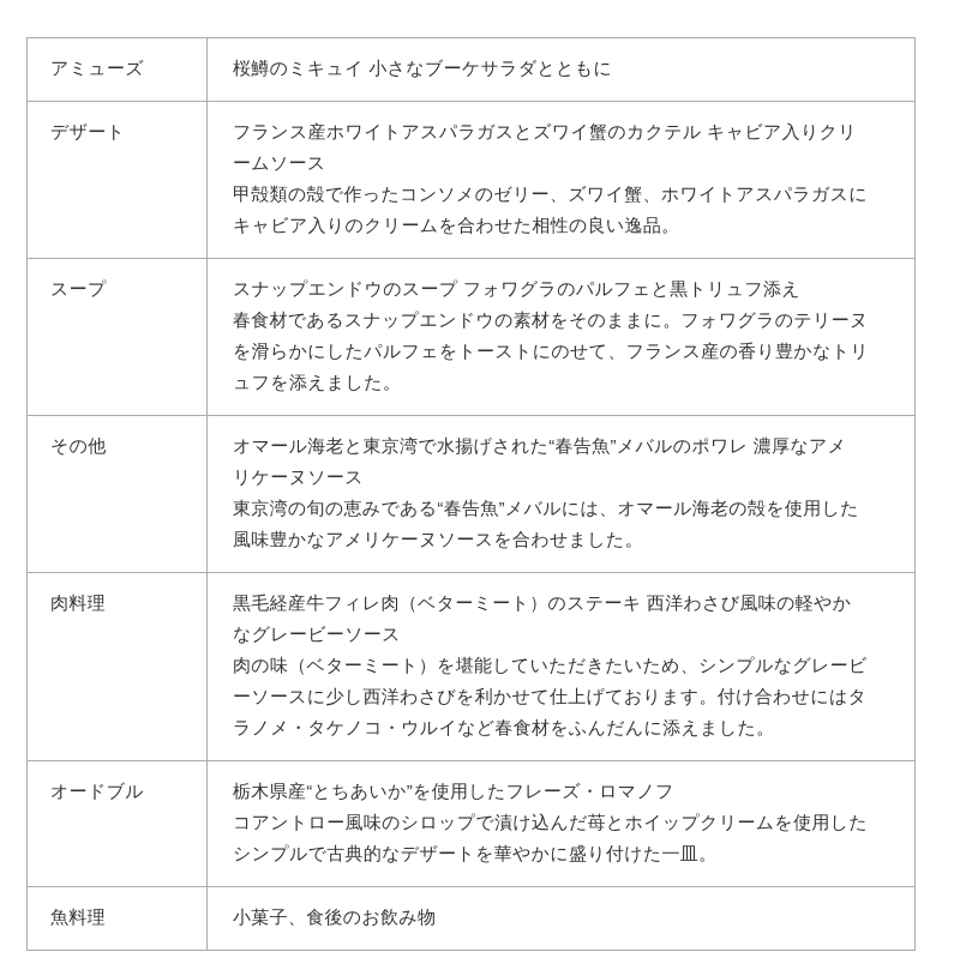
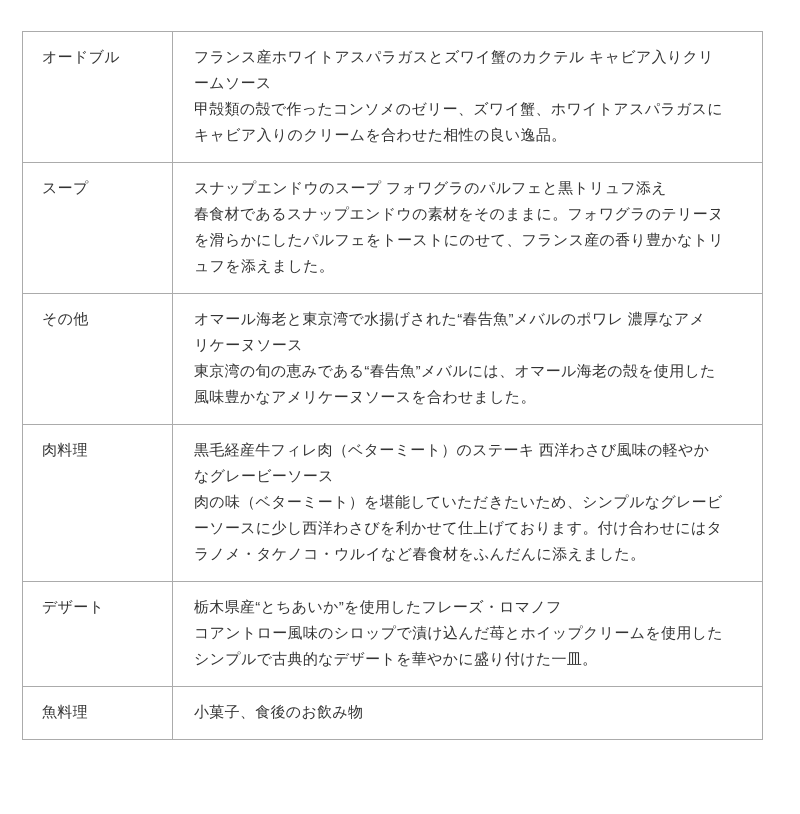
- アミューズ	桜鱒のミキュイ 小さなブーケサラダとともに
- デザート	フランス産ホワイトアスパラガスとズワイ蟹のカクテル キャビア入りクリ ームソース 甲殻類の殻で作ったコンソメのゼリー、ズワイ蟹、ホワイトアスパラガスに キャビア入りのクリームを合わせた相性の良い逸品。
+ オードブル	フランス産ホワイトアスパラガスとズワイ蟹のカクテル キャビア入りクリ ームソース 甲殻類の殻で作ったコンソメのゼリー、ズワイ蟹、ホワイトアスパラガスに キャビア入りのクリームを合わせた相性の良い逸品。
  スープ	スナップエンドウのスープ フォワグラのパルフェと黒トリュフ添え 春食材であるスナップエンドウの素材をそのままに。フォワグラのテリーヌ を滑らかにしたパルフェをトーストにのせて、フランス産の香り豊かなトリ ュフを添えました。
  その他	オマール海老と東京湾で水揚げされた“春告魚”メバルのポワレ 濃厚なアメ リケーヌソース 東京湾の旬の恵みである“春告魚”メバルには、オマール海老の殻を使用した 風味豊かなアメリケーヌソースを合わせました。
  肉料理	黒毛経産牛フィレ肉（ベターミート）のステーキ 西洋わさび風味の軽やか なグレービーソース 肉の味（ベターミート）を堪能していただきたいため、シンプルなグレービ ーソースに少し西洋わさびを利かせて仕上げております。付け合わせにはタ ラノメ・タケノコ・ウルイなど春食材をふんだんに添えました。
- オードブル	栃木県産“とちあいか”を使用したフレーズ・ロマノフ コアントロー風味のシロップで漬け込んだ苺とホイップクリームを使用した シンプルで古典的なデザートを華やかに盛り付けた一皿。
+ デザート	栃木県産“とちあいか”を使用したフレーズ・ロマノフ コアントロー風味のシロップで漬け込んだ苺とホイップクリームを使用した シンプルで古典的なデザートを華やかに盛り付けた一皿。
  魚料理	小菓子、食後のお飲み物
